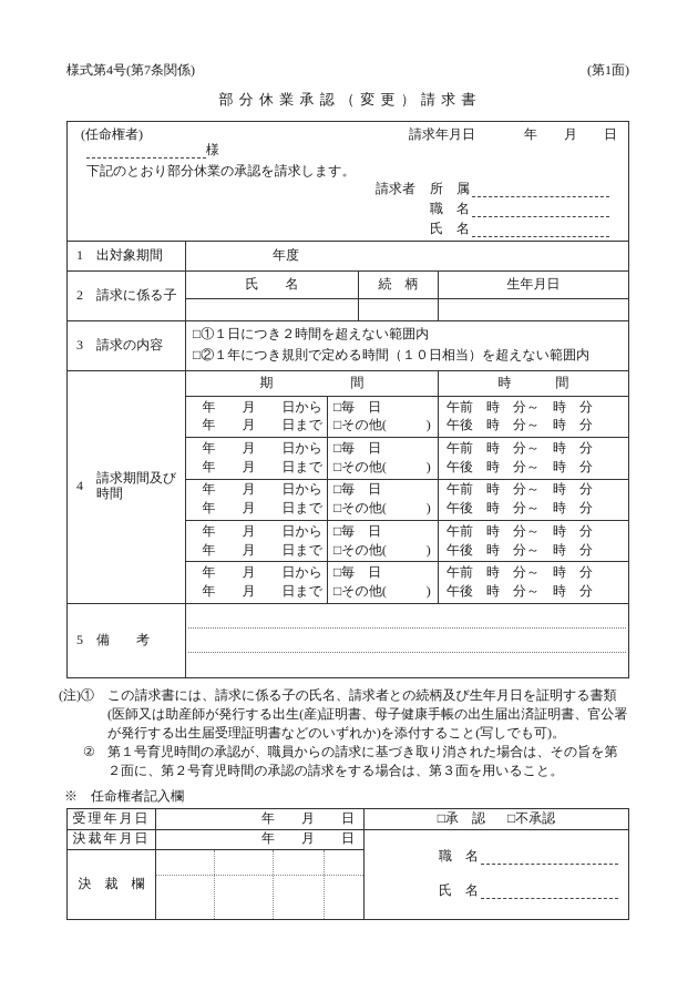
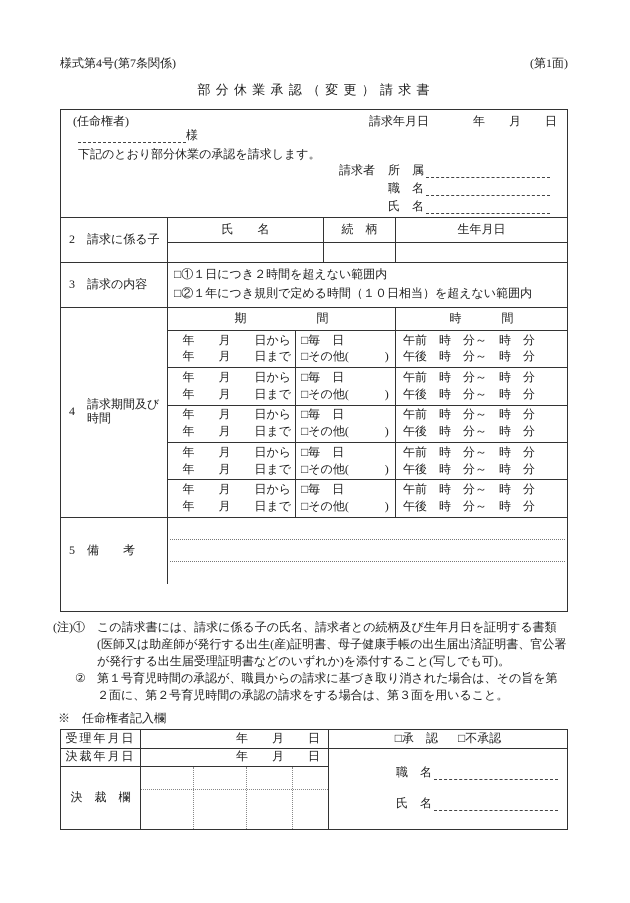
  様式第4号(第7条関係)
  (第1面)
  部 分 休 業 承 認 （ 変 更 ） 請 求 書
  (任命権者)
  請求年月日
  年 月 日
  様
  下記のとおり部分休業の承認を請求します。
  請求者
  所 属
  職 名
  氏 名
- 1
- 出対象期間
- 年度
  2
  請求に係る子
  氏 名
  続 柄
  生年月日
  3
  請求の内容
  □
  ①１日につき２時間を超えない範囲内
  □
  ②１年につき規則で定める時間（１０日相当）を超えない範囲内
  4
  請求期間及び時間
  期
  間
  時
  間
  年 月 日から
  年 月 日まで
  □
  毎 日
  □
  その他( )
  午前 時 分～ 時 分
  午後 時 分～ 時 分
  年 月 日から
  年 月 日まで
  □
  毎 日
  □
  その他( )
  午前 時 分～ 時 分
  午後 時 分～ 時 分
  年 月 日から
  年 月 日まで
  □
  毎 日
  □
  その他( )
  午前 時 分～ 時 分
  午後 時 分～ 時 分
  年 月 日から
  年 月 日まで
  □
  毎 日
  □
  その他( )
  午前 時 分～ 時 分
  午後 時 分～ 時 分
  年 月 日から
  年 月 日まで
  □
  毎 日
  □
  その他( )
  午前 時 分～ 時 分
  午後 時 分～ 時 分
  5
  備 考
  (注)①
  この請求書には、請求に係る子の氏名、請求者との続柄及び生年月日を証明する書類(医師又は助産師が発行する出生(産)証明書、母子健康手帳の出生届出済証明書、官公署が発行する出生届受理証明書などのいずれか)を添付すること(写しでも可)。
  ②
  第１号育児時間の承認が、職員からの請求に基づき取り消された場合は、その旨を第２面に、第２号育児時間の承認の請求をする場合は、第３面を用いること。
  ※ 任命権者記入欄
  受理年月日
  年 月 日
  □
  承 認
  □
  不承認
  決裁年月日
  年 月 日
  職 名
  氏 名
  決 裁 欄
